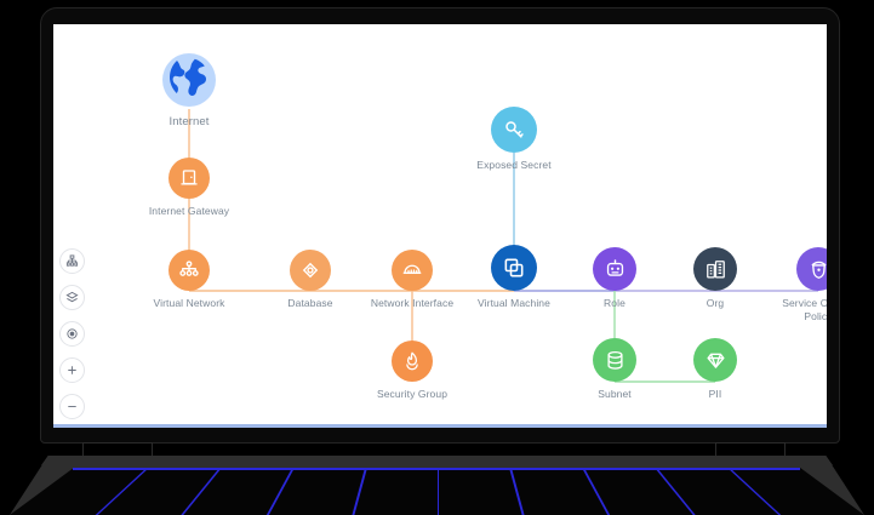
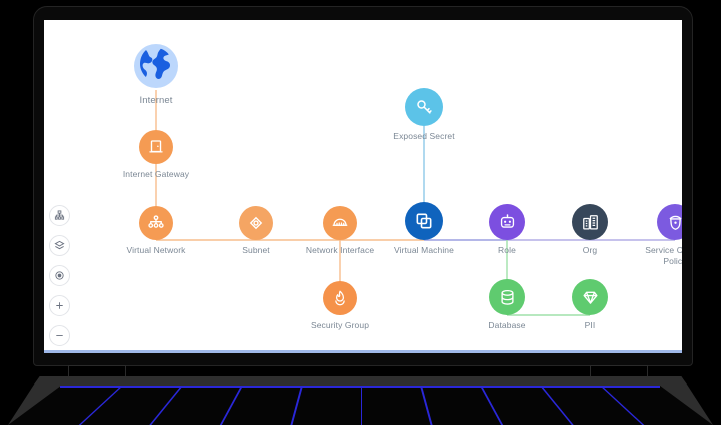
  Internet
  Internet Gateway
  Virtual Network
- Database
+ Subnet
  Network Interface
  Security Group
  Virtual Machine
  Exposed Secret
  Role
  Org
  Polic
- Subnet
+ Database
  PII
